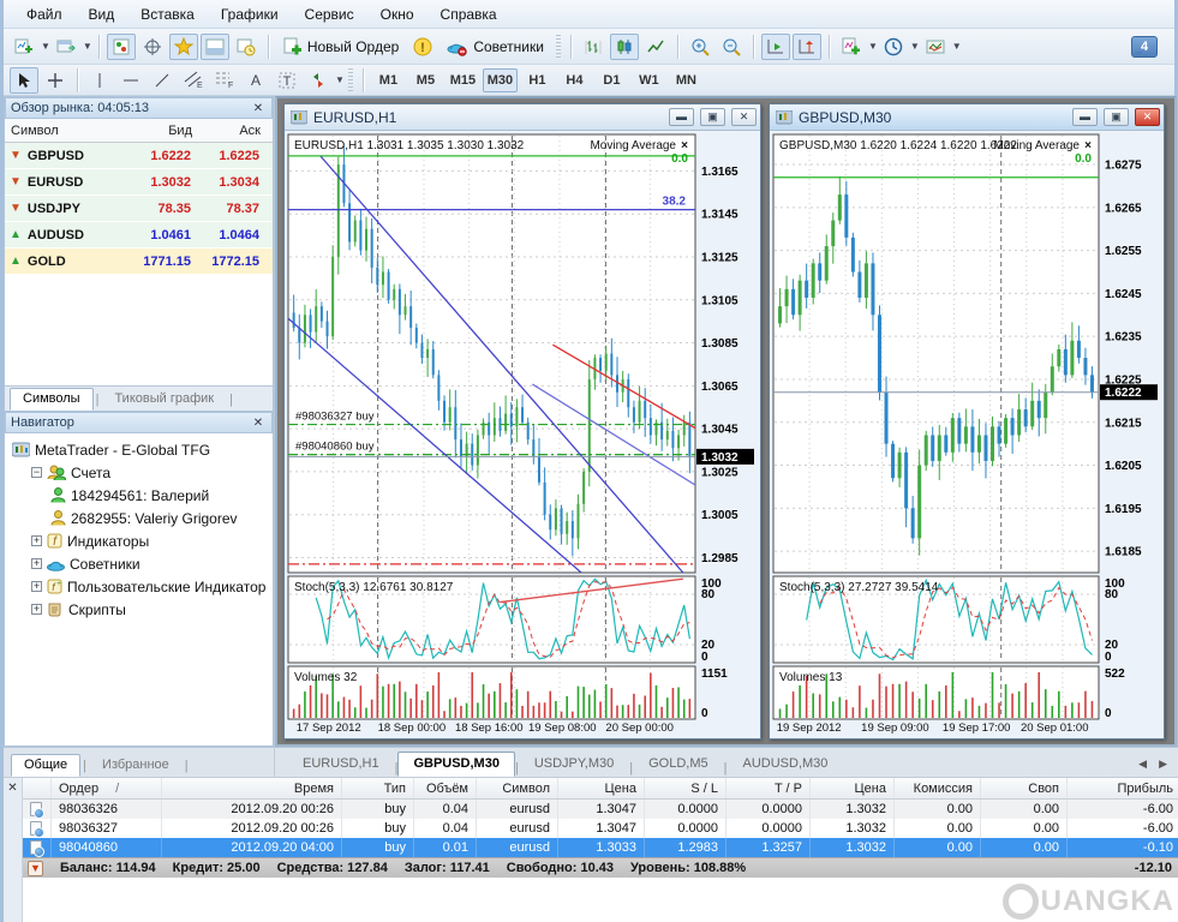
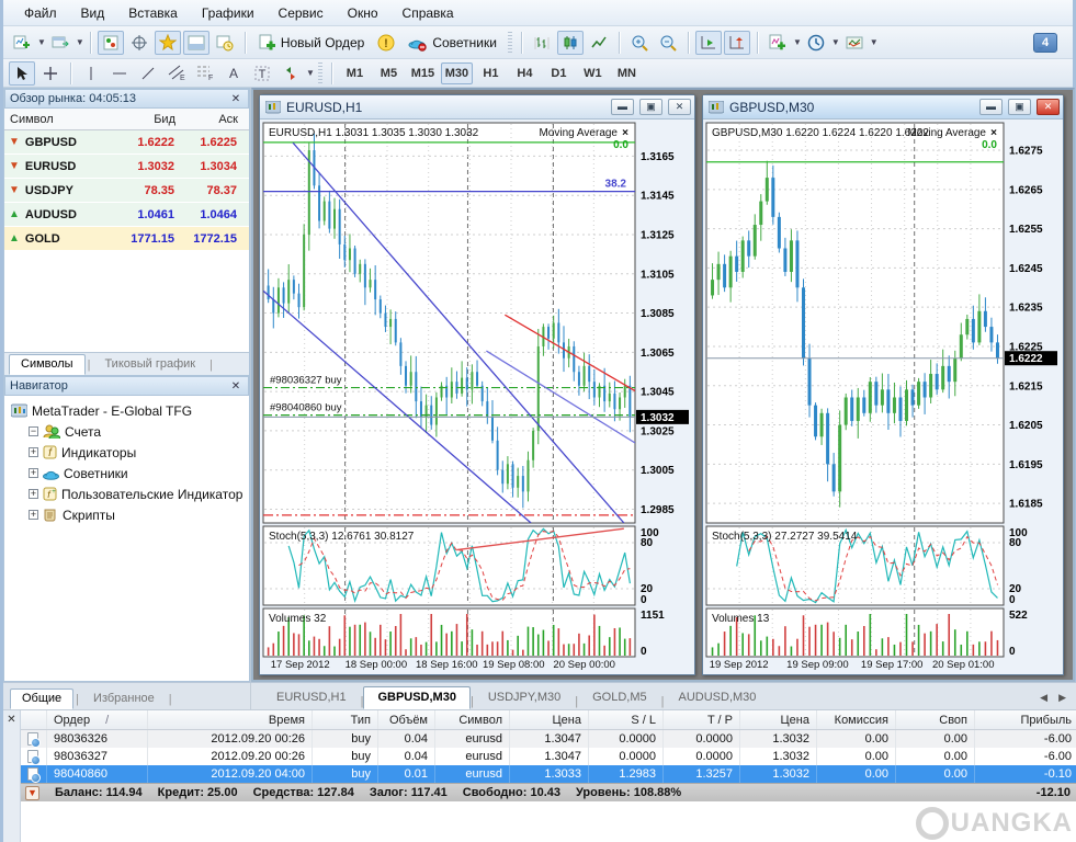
  Файл
  Вид
  Вставка
  Графики
  Сервис
  Окно
  Справка
  ▼
  ▼
  Новый Ордер
  !
  Советники
  ▼
  ▼
  ▼
  4
  A
  T
  ▼
  M1
  M5
  M15
  M30
  H1
  H4
  D1
  W1
  MN
  Обзор рынка: 04:05:13
  ✕
  Символ
  Бид
  Аск
  ▼
  GBPUSD
  1.6222
  1.6225
  ▼
  EURUSD
  1.3032
  1.3034
  ▼
  USDJPY
  78.35
  78.37
  ▲
  AUDUSD
  1.0461
  1.0464
  ▲
  GOLD
  1771.15
  1772.15
  Символы
  |
  Тиковый график
  |
  Навигатор
  ✕
  MetaTrader - E-Global TFG
  −
  Счета
- 184294561: Валерий
- 2682955: Valeriy Grigorev
  +
  f
  Индикаторы
  +
  Советники
  +
  f
  Пользовательские Индикатор
  +
  Скрипты
  EURUSD,H1
  ▬
  ▣
  ✕
  1.3165
  1.3145
  1.3125
  1.3105
  1.3085
  1.3065
  1.3045
  1.3025
  1.3005
  1.2985
  38.2
  #98036327 buy
  #98040860 buy
  1.3032
  EURUSD,H1 1.3031 1.3035 1.3030 1.3032
  Moving Average
  ×
  0.0
  Stoch(5,3,3) 12.6761 30.8127
  100
  80
  20
  0
  Volumes 32
  1151
  0
  17 Sep 2012
  18 Sep 00:00
  18 Sep 16:00
  19 Sep 08:00
  20 Sep 00:00
  GBPUSD,M30
  ▬
  ▣
  ✕
  1.6275
  1.6265
  1.6255
  1.6245
  1.6235
  1.6225
  1.6215
  1.6205
  1.6195
  1.6185
  1.6222
  GBPUSD,M30 1.6220 1.6224 1.6220 1.6222
  Moving Average
  ×
  0.0
  Stoch(5,3,3) 27.2727 39.5414
  100
  80
  20
  0
  Volumes 13
  522
  0
  19 Sep 2012
  19 Sep 09:00
  19 Sep 17:00
  20 Sep 01:00
  Общие
  |
  Избранное
  |
  EURUSD,H1
  |
  GBPUSD,M30
  |
  USDJPY,M30
  |
  GOLD,M5
  |
  AUDUSD,M30
  ◀
  ▶
  ✕
  Ордер
  /
  Время
  Тип
  Объём
  Символ
  Цена
  S / L
  T / P
  Цена
  Комиссия
  Своп
  Прибыль
  98036326
  2012.09.20 00:26
  buy
  0.04
  eurusd
  1.3047
  0.0000
  0.0000
  1.3032
  0.00
  0.00
  -6.00
  98036327
  2012.09.20 00:26
  buy
  0.04
  eurusd
  1.3047
  0.0000
  0.0000
  1.3032
  0.00
  0.00
  -6.00
  98040860
  2012.09.20 04:00
  buy
  0.01
  eurusd
  1.3033
  1.2983
  1.3257
  1.3032
  0.00
  0.00
  -0.10
  ▼
  Баланс: 114.94
  Кредит: 25.00
  Средства: 127.84
  Залог: 117.41
  Свободно: 10.43
  Уровень: 108.88%
  -12.10
  UANGKA
